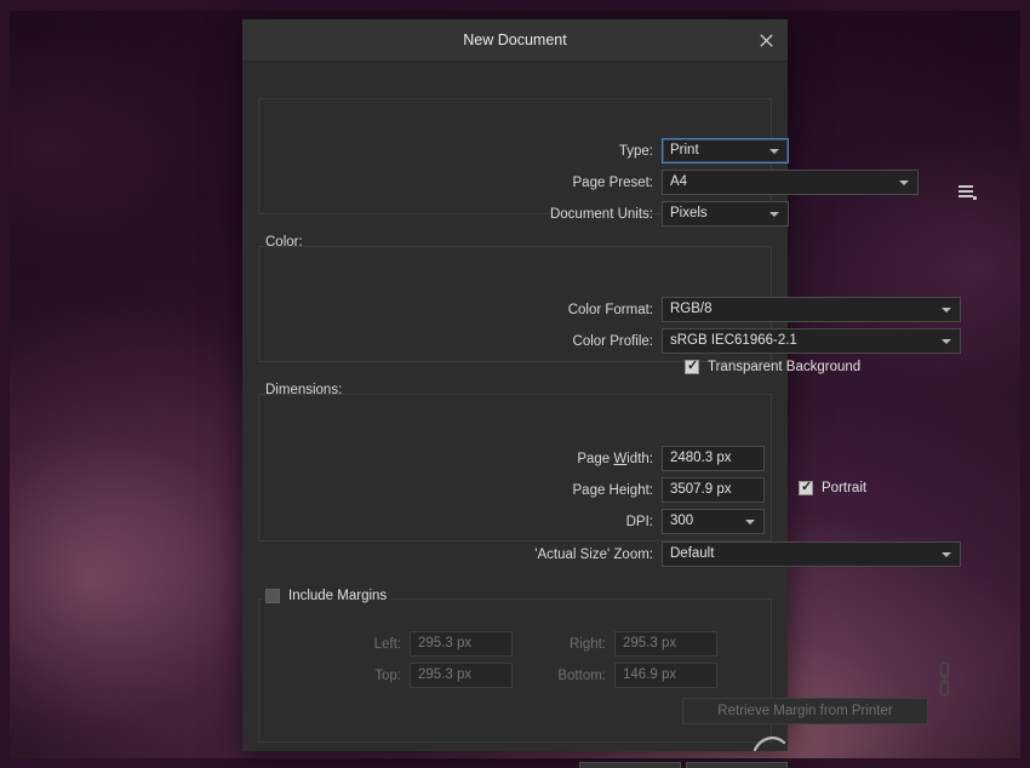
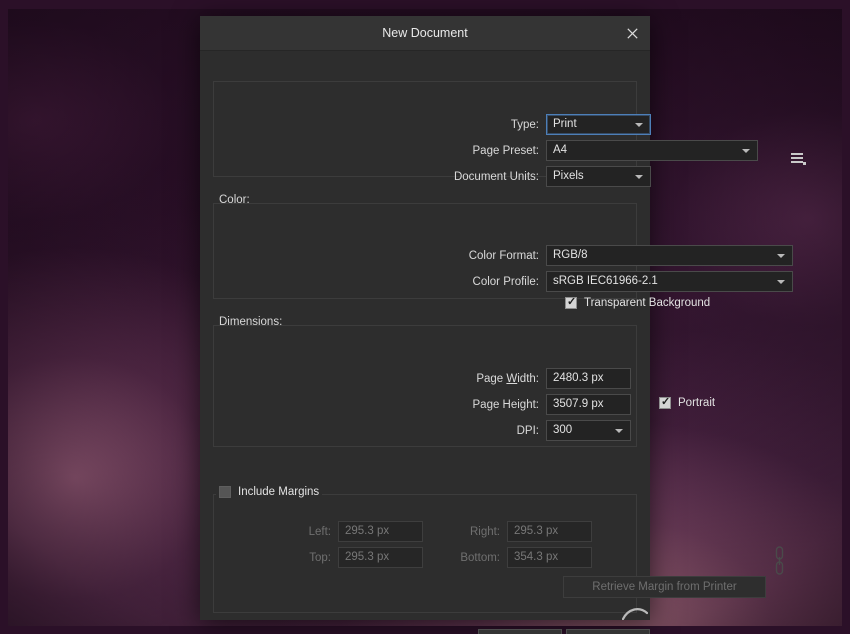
  New Document
  Type:
  Print
  Page Preset:
  A4
  Document Units:
  Pixels
  Color:
  Color Format:
  RGB/8
  Color Profile:
  sRGB IEC61966-2.1
  ✓
  Transparent Background
  Dimensions:
  Page Width:
  2480.3 px
  ✓
  Portrait
  Page Height:
  3507.9 px
  DPI:
  300
- 'Actual Size' Zoom:
- Default
  Include Margins
  Left:
  295.3 px
  Right:
  295.3 px
  Top:
  295.3 px
  Bottom:
- 146.9 px
+ 354.3 px
  Retrieve Margin from Printer
